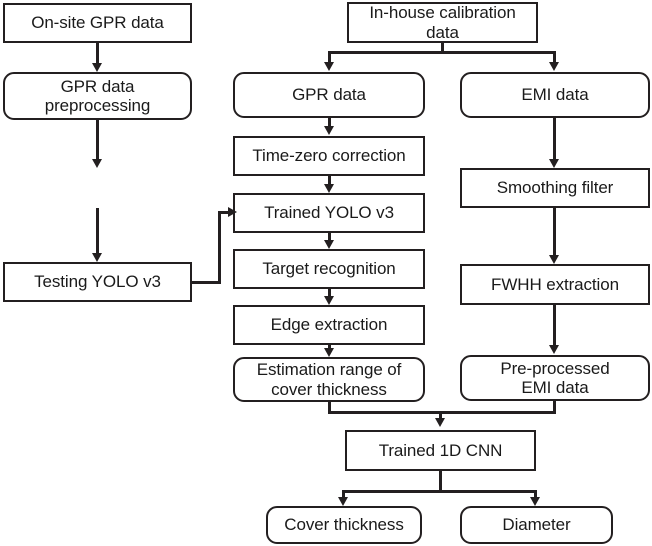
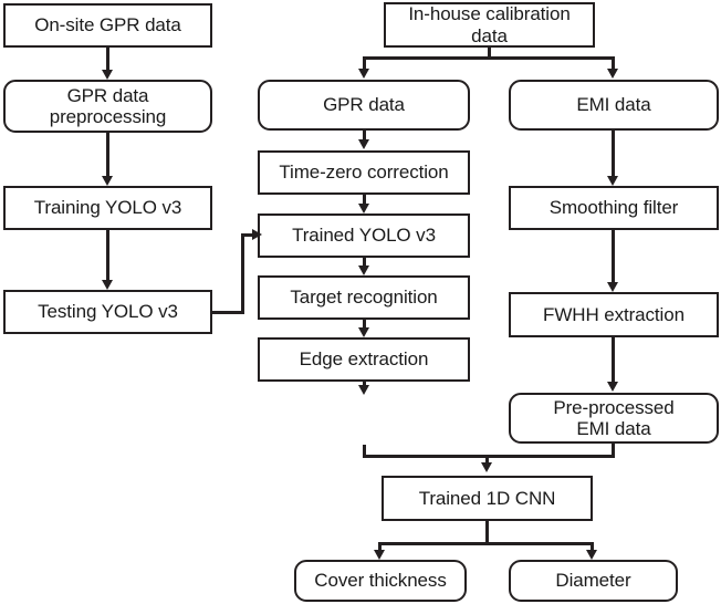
  On-site GPR data
  GPR data
  preprocessing
+ Training YOLO v3
  Testing YOLO v3
  In-house calibration
  data
  GPR data
  Time-zero correction
  Trained YOLO v3
  Target recognition
  Edge extraction
- Estimation range of
- cover thickness
  EMI data
  Smoothing filter
  FWHH extraction
  Pre-processed
  EMI data
  Trained 1D CNN
  Cover thickness
  Diameter
